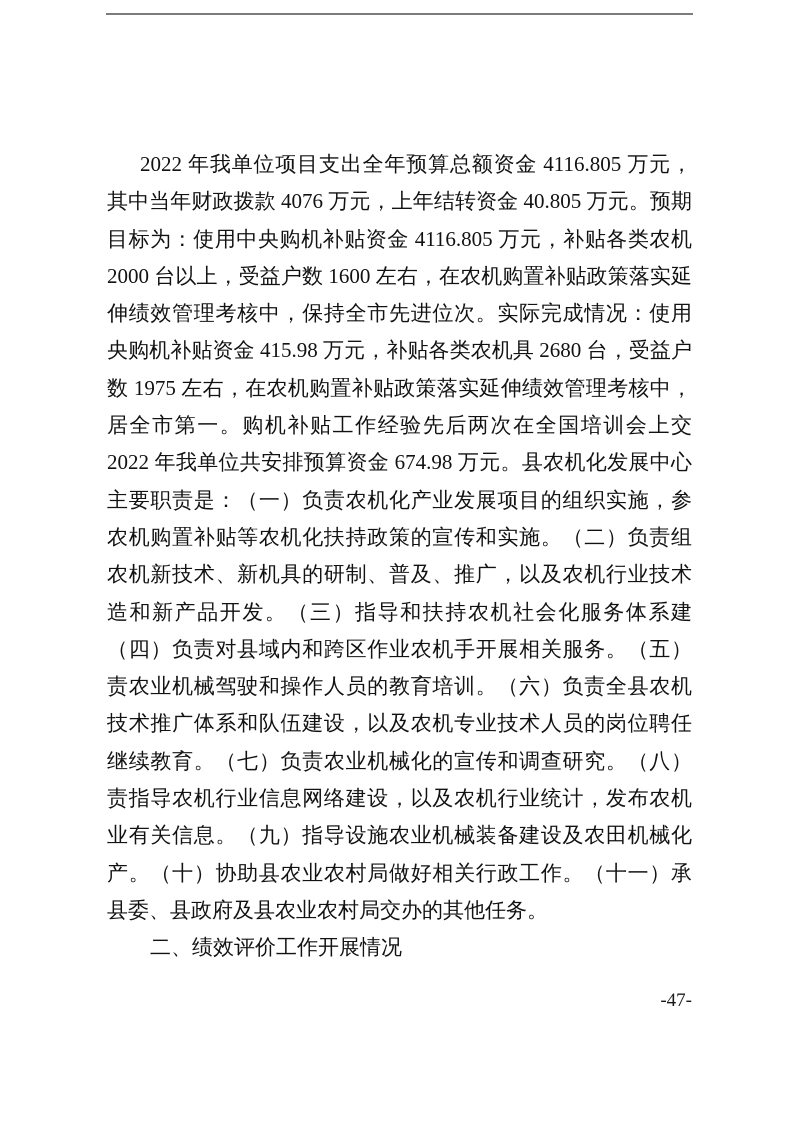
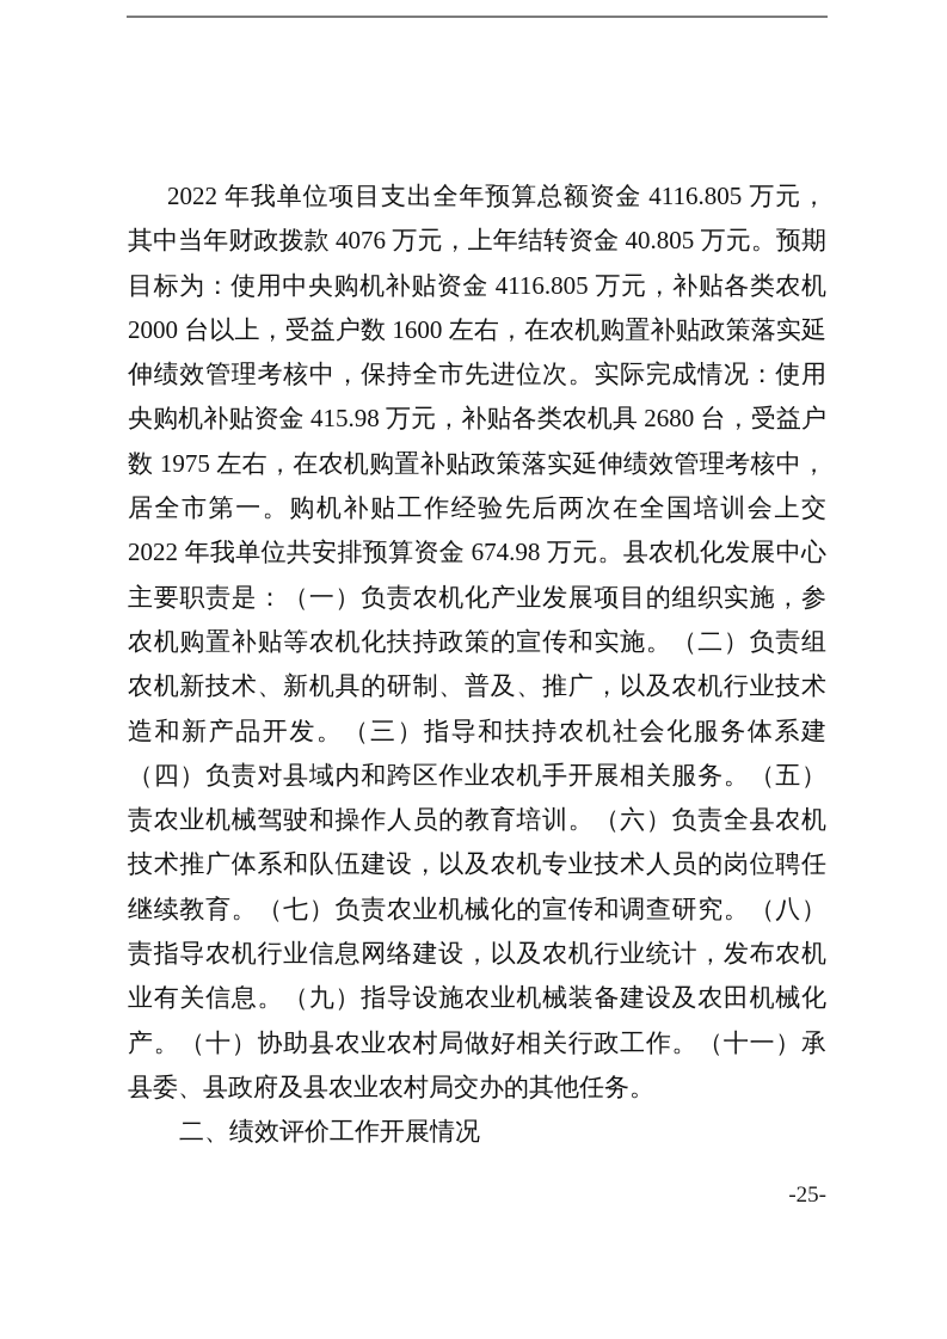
  2022 年我单位项目支出全年预算总额资金 4116.805 万元，
  其中当年财政拨款 4076 万元，上年结转资金 40.805 万元。预期
  目标为：使用中央购机补贴资金 4116.805 万元，补贴各类农机
  2000 台以上，受益户数 1600 左右，在农机购置补贴政策落实延
  伸绩效管理考核中，保持全市先进位次。实际完成情况：使用
  央购机补贴资金 415.98 万元，补贴各类农机具 2680 台，受益户
  数 1975 左右，在农机购置补贴政策落实延伸绩效管理考核中，
  居全市第一。购机补贴工作经验先后两次在全国培训会上交
  2022 年我单位共安排预算资金 674.98 万元。县农机化发展中心
  主要职责是：（一）负责农机化产业发展项目的组织实施，参
  农机购置补贴等农机化扶持政策的宣传和实施。（二）负责组
  农机新技术、新机具的研制、普及、推广，以及农机行业技术
  造和新产品开发。（三）指导和扶持农机社会化服务体系建
  （四）负责对县域内和跨区作业农机手开展相关服务。（五）
  责农业机械驾驶和操作人员的教育培训。（六）负责全县农机
  技术推广体系和队伍建设，以及农机专业技术人员的岗位聘任
  继续教育。（七）负责农业机械化的宣传和调查研究。（八）
  责指导农机行业信息网络建设，以及农机行业统计，发布农机
  业有关信息。（九）指导设施农业机械装备建设及农田机械化
  产。（十）协助县农业农村局做好相关行政工作。（十一）承
  县委、县政府及县农业农村局交办的其他任务。
  二、绩效评价工作开展情况
- -47-
+ -25-
